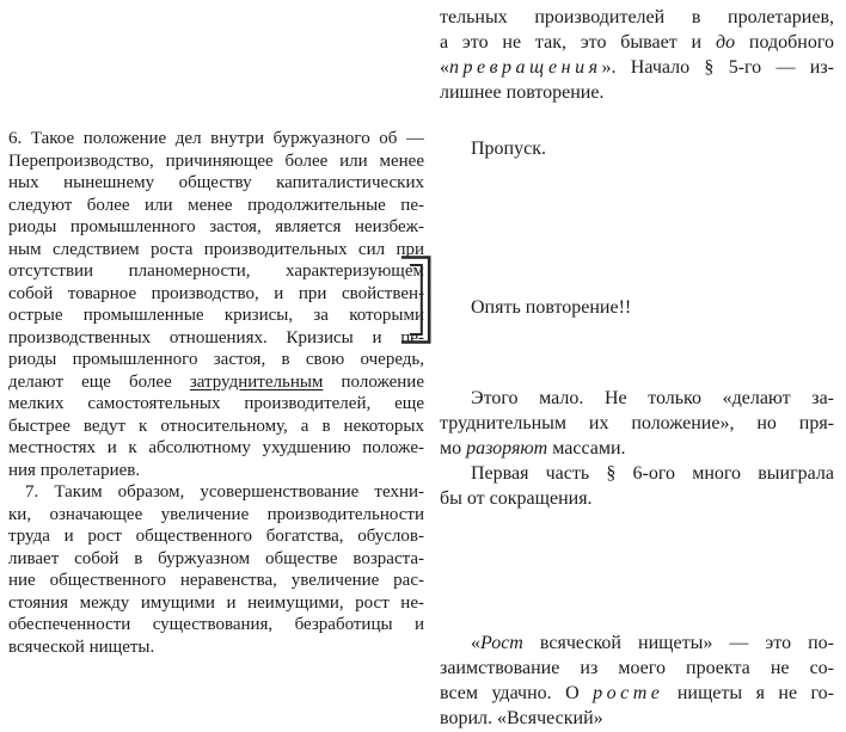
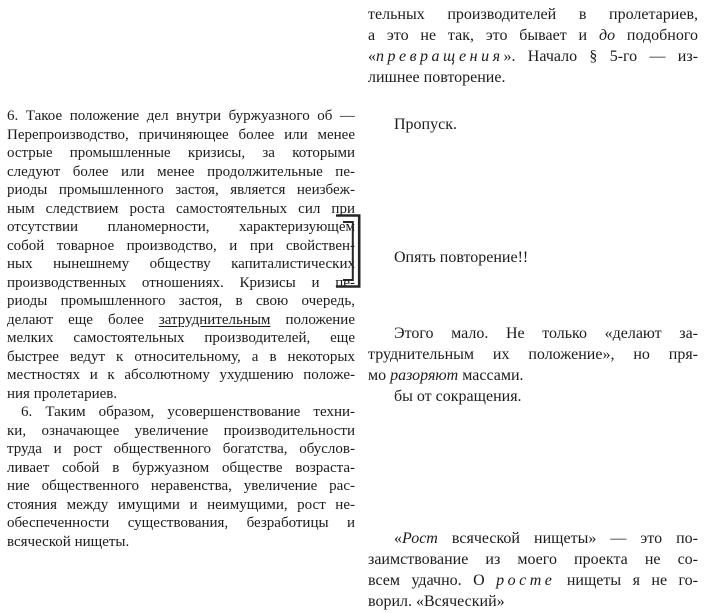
  6. Такое положение дел внутри буржуазного об —
  Перепроизводство, причиняющее более или менее
- ных нынешнему обществу капиталистических
+ острые промышленные кризисы, за которыми
  следуют более или менее продолжительные пе-
  риоды промышленного застоя, является неизбеж-
- ным следствием роста производительных сил при
+ ным следствием роста самостоятельных сил при
  отсутствии планомерности, характеризующем
  собой товарное производство, и при свойствен
- острые промышленные кризисы, за которыми
+ ных нынешнему обществу капиталистических
  производственных отношениях. Кризисы и пе-
  риоды промышленного застоя, в свою очередь,
  делают еще более затруднительным положение
  мелких самостоятельных производителей, еще
  быстрее ведут к относительному, а в некоторых
  местностях и к абсолютному ухудшению положе-
  ния пролетариев.
- 7. Таким образом, усовершенствование техни-
+ 6. Таким образом, усовершенствование техни-
  ки, означающее увеличение производительности
  труда и рост общественного богатства, обуслов-
  ливает собой в буржуазном обществе возраста-
  ние общественного неравенства, увеличение рас-
  стояния между имущими и неимущими, рост не-
  обеспеченности существования, безработицы и
  всяческой нищеты.
  тельных производителей в пролетариев,
  а это не так, это бывает и до подобного
  «превращения». Начало § 5-го — из-
  лишнее повторение.
  Пропуск.
  Опять повторение!!
  Этого мало. Не только «делают за-
  труднительным их положение», но пря-
  мо разоряют массами.
- Первая часть § 6-ого много выиграла
  бы от сокращения.
  «Рост всяческой нищеты» — это по-
  заимствование из моего проекта не со-
  всем удачно. О росте нищеты я не го-
  ворил. «Всяческий»
